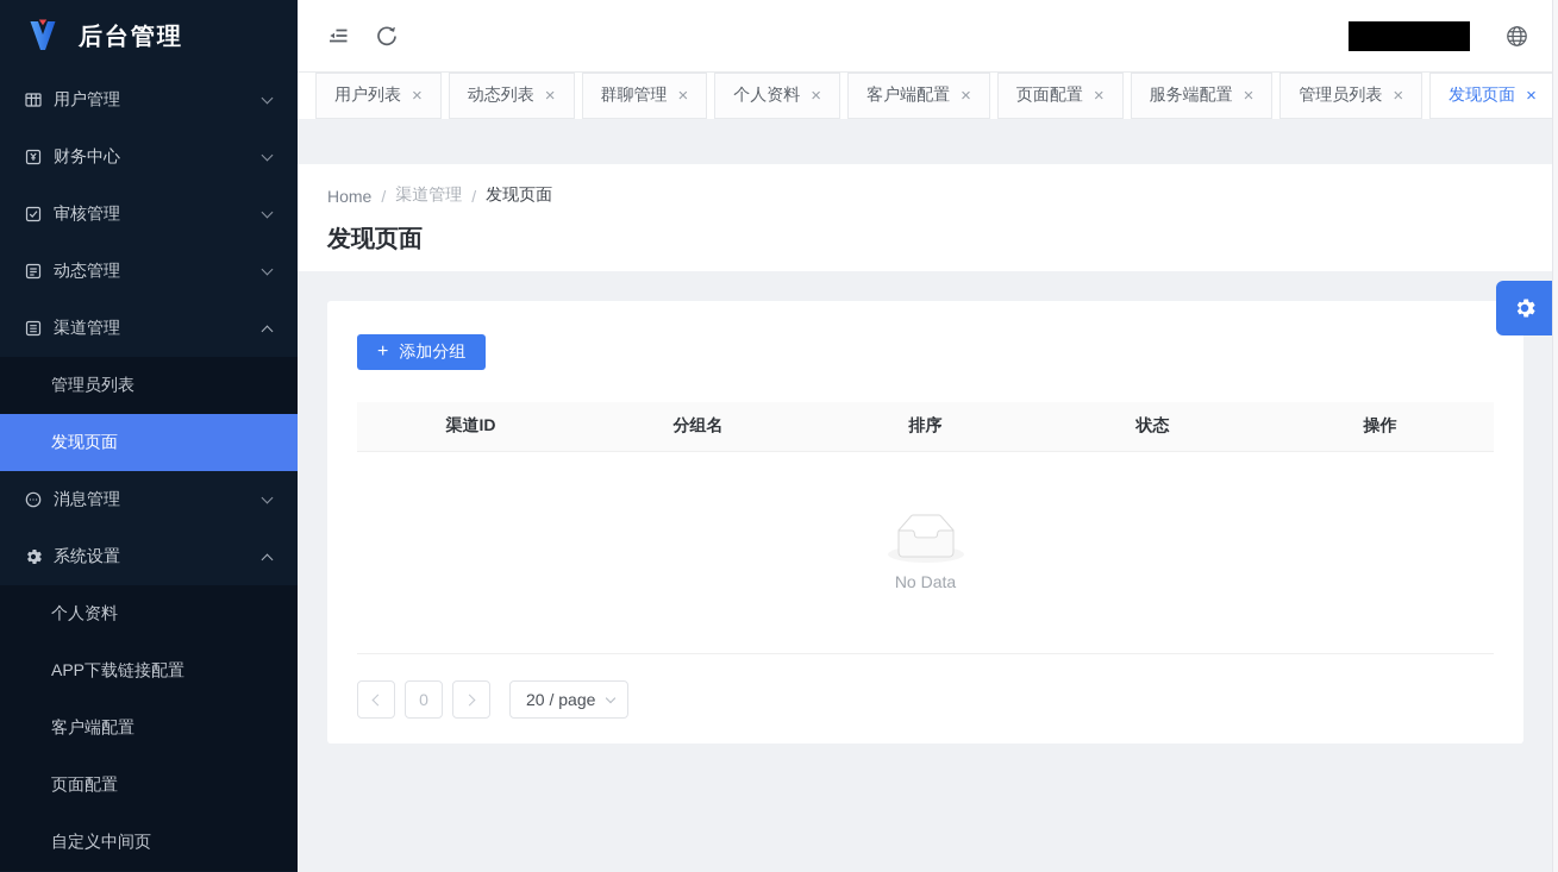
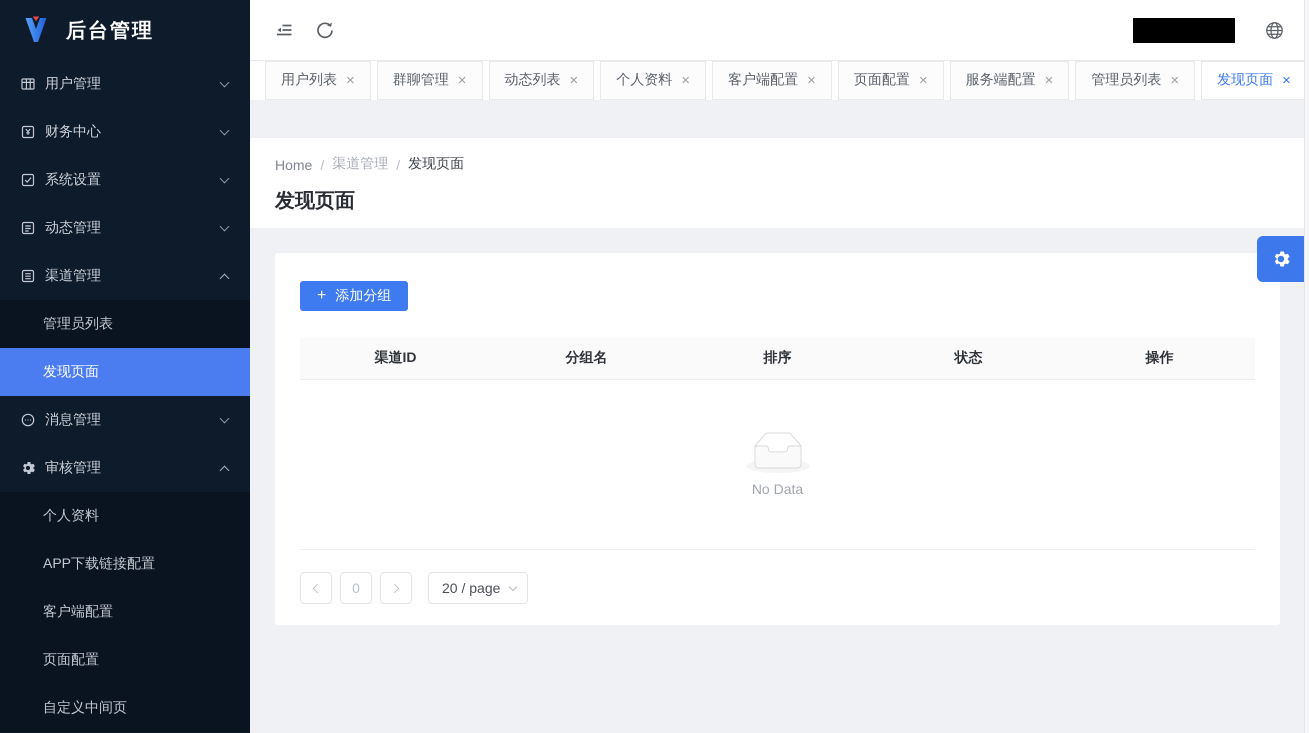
  后台管理
  用户管理
  财务中心
- 审核管理
+ 系统设置
  动态管理
  渠道管理
  管理员列表
  发现页面
  消息管理
- 系统设置
+ 审核管理
  个人资料
  APP下载链接配置
  客户端配置
  页面配置
  自定义中间页
  用户列表
  ×
- 动态列表
+ 群聊管理
  ×
- 群聊管理
+ 动态列表
  ×
  个人资料
  ×
  客户端配置
  ×
  页面配置
  ×
  服务端配置
  ×
  管理员列表
  ×
  发现页面
  ×
  Home
  /
  渠道管理
  /
  发现页面
  发现页面
  +
  添加分组
  渠道ID
  分组名
  排序
  状态
  操作
  No Data
  0
  20 / page
